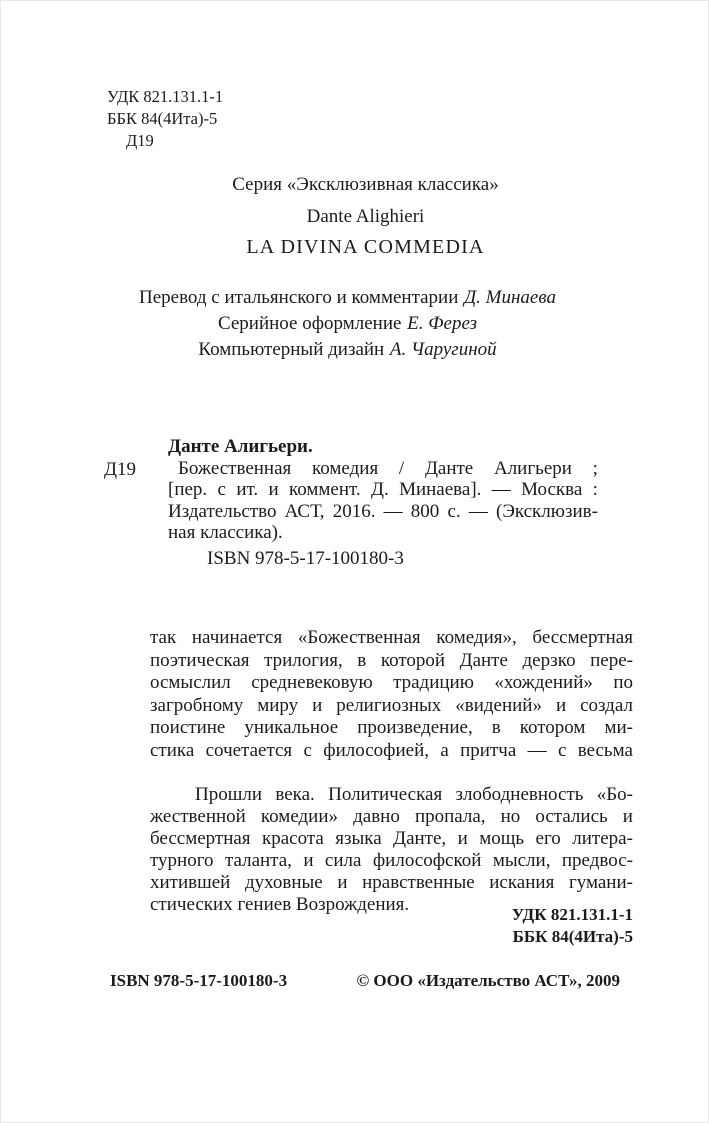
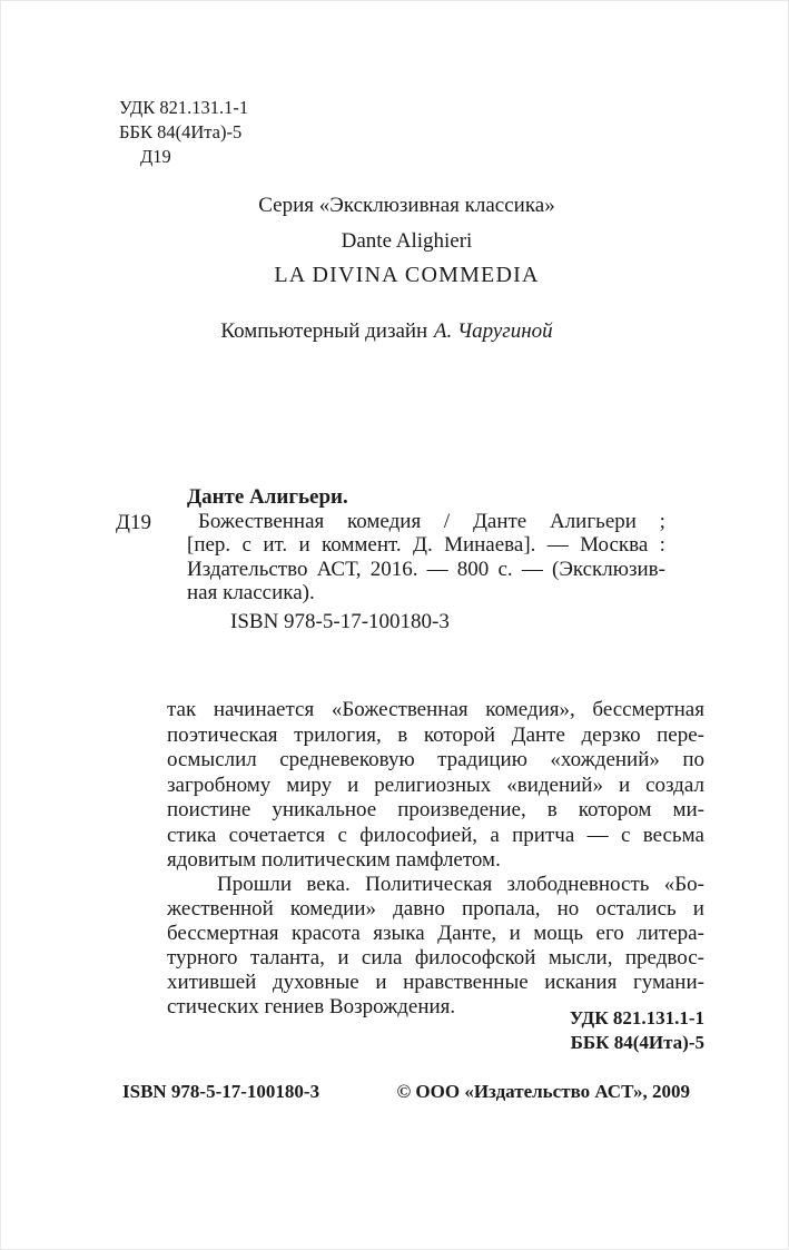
  УДК 821.131.1-1
  ББК 84(4Ита)-5
  Д19
  Серия «Эксклюзивная классика»
  Dante Alighieri
  LA DIVINA COMMEDIA
- Перевод с итальянского и комментарии Д. Минаева
- Серийное оформление Е. Ферез
  Компьютерный дизайн А. Чаругиной
  Д19
  Данте Алигьери.
  Божественная
  комедия
  /
  Данте
  Алигьери
  ;
  [пер.
  с
  ит.
  и
  коммент.
  Д.
  Минаева].
  —
  Москва
  :
  Издательство
  АСТ,
  2016.
  —
  800
  с.
  —
  (Эксклюзив-
  ная классика).
  ISBN 978-5-17-100180-3
  так
  начинается
  «Божественная
  комедия»,
  бессмертная
  поэтическая
  трилогия,
  в
  которой
  Данте
  дерзко
  пере-
  осмыслил
  средневековую
  традицию
  «хождений»
  по
  загробному
  миру
  и
  религиозных
  «видений»
  и
  создал
  поистине
  уникальное
  произведение,
  в
  котором
  ми-
  стика
  сочетается
  с
  философией,
  а
  притча
  —
  с
  весьма
+ ядовитым политическим памфлетом.
  Прошли
  века.
  Политическая
  злободневность
  «Бо-
  жественной
  комедии»
  давно
  пропала,
  но
  остались
  и
  бессмертная
  красота
  языка
  Данте,
  и
  мощь
  его
  литера-
  турного
  таланта,
  и
  сила
  философской
  мысли,
  предвос-
  хитившей
  духовные
  и
  нравственные
  искания
  гумани-
  стических гениев Возрождения.
  УДК 821.131.1-1
  ББК 84(4Ита)-5
  ISBN 978-5-17-100180-3
  © ООО «Издательство АСТ», 2009
